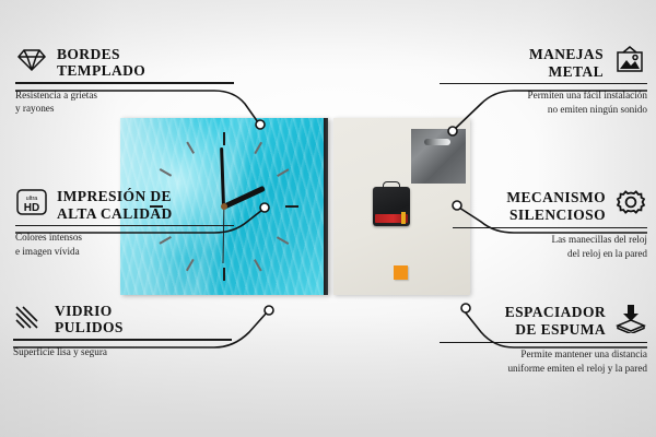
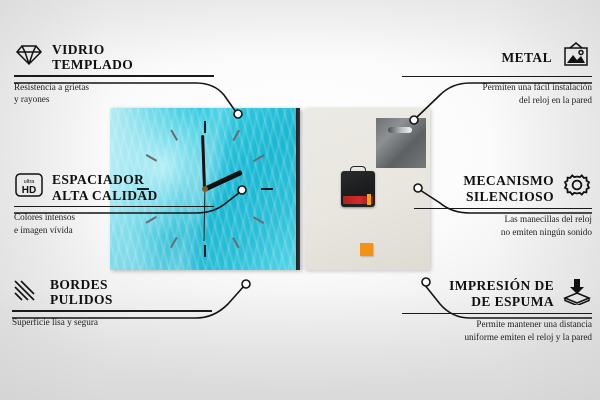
- BORDES
+ VIDRIO
  TEMPLADO
  Resistencia a grietas
  y rayones
  HD
- IMPRESIÓN DE
+ ESPACIADOR
  ALTA CALIDAD
  Colores intensos
  e imagen vívida
- VIDRIO
+ BORDES
  PULIDOS
  Superficie lisa y segura
- MANEJAS
  METAL
  Permiten una fácil instalación
- no emiten ningún sonido
+ del reloj en la pared
  MECANISMO
  SILENCIOSO
  Las manecillas del reloj
- del reloj en la pared
+ no emiten ningún sonido
- ESPACIADOR
+ IMPRESIÓN DE
  DE ESPUMA
  Permite mantener una distancia
  uniforme emiten el reloj y la pared
